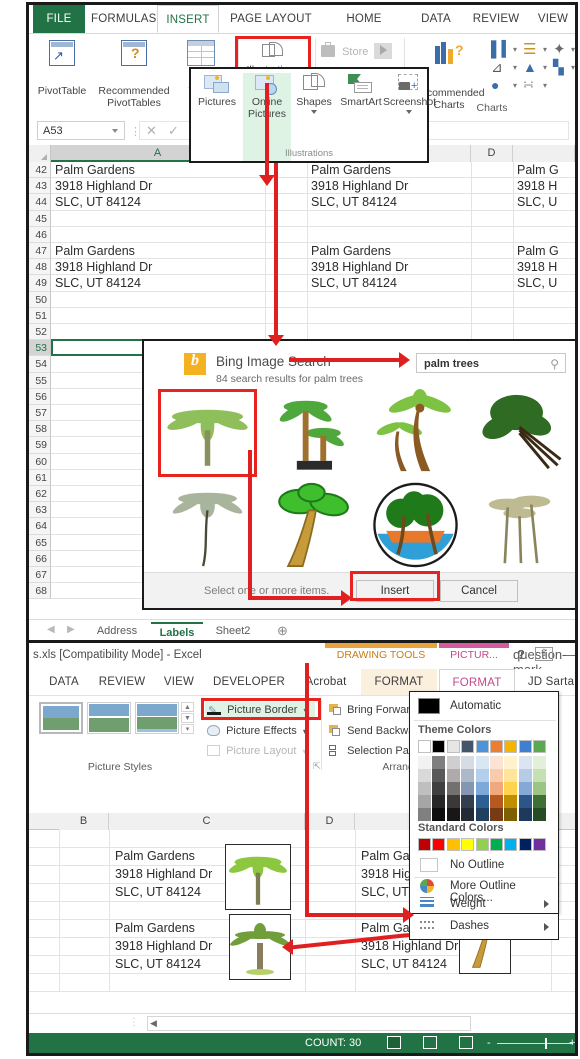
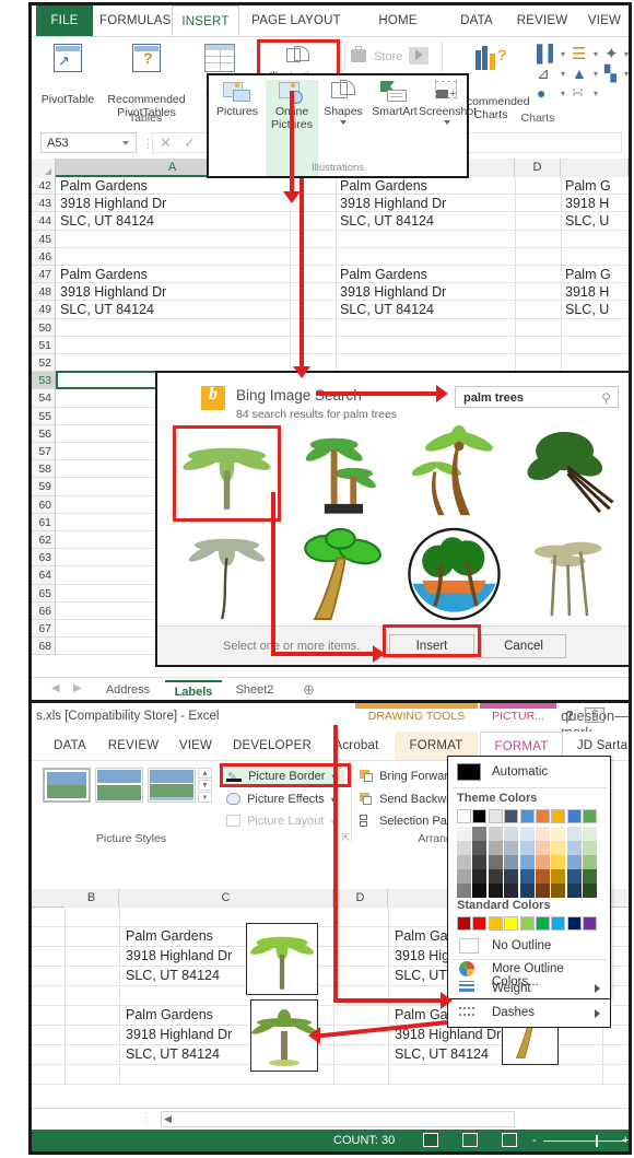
  FILE
  FORMULAS
  INSERT
  PAGE LAYOUT
  HOME
  DATA
  REVIEW
  VIEW
  ↗
  PivotTable
  ?
  Recommended
  PivotTables
+ Tables
  Store
  ?
  commended
  Charts
  ▌▍
  ▾
  ☰
  ▾
  ✦
  ▾
  ⊿
  ▾
  ▲
  ▾
  ▚
  ▾
  ●
  ▾
  ∺
  ▾
  Charts
  A53
  ⋮
  ✕
  ✓
  A
  D
  42
  43
  44
  45
  46
  47
  48
  49
  50
  51
  52
  53
  54
  55
  56
  57
  58
  59
  60
  61
  62
  63
  64
  65
  66
  67
  68
  Palm Gardens
  3918 Highland Dr
  SLC, UT 84124
  Palm Gardens
  3918 Highland Dr
  SLC, UT 84124
  Palm Gardens
  3918 Highland Dr
  SLC, UT 84124
  Palm Gardens
  3918 Highland Dr
  SLC, UT 84124
  Palm G
  3918 H
  SLC, U
  Palm G
  3918 H
  SLC, U
  ◀
  ▶
  Address
  Labels
  Sheet2
  ⊕
  Pictures
  Onine
  Picres
  Shapes
  SmartArt
  +
  Screenshot
  Illustrations
  84 search results for palm trees
  palm trees
  ⚲
  Select one or more items.
  Insert
  Cancel
- s.xls [Compatibility Mode] - Excel
+ s.xls [Compatibility Store] - Excel
  DRAWING TOOLS
  PICTUR...
  ?
  ⇧
  —
  DATA
  REVIEW
  VIEW
  DEVELOPER
  Acrobat
  FORMAT
  FORMAT
  JD Sarta
  ✎
  Picture Border
  Picture Effects
  Picture Layout
  Picture Styles
  ⇱
  Bring Forwa
  Selection Pa
  Arran
  B
  C
  D
  Palm Gardens
  3918 Highland Dr
  SLC, UT 84124
  Palm Gardens
  3918 Highland Dr
  SLC, UT 84124
  3918 Highland Dr
  SLC, UT 84124
  ⋮
  ◀
  COUNT: 30
  -
  +
  Automatic
  Theme Colors
  Standard Colors
  No Outline
  More Outline Colors...
  Weight
  Dashes
